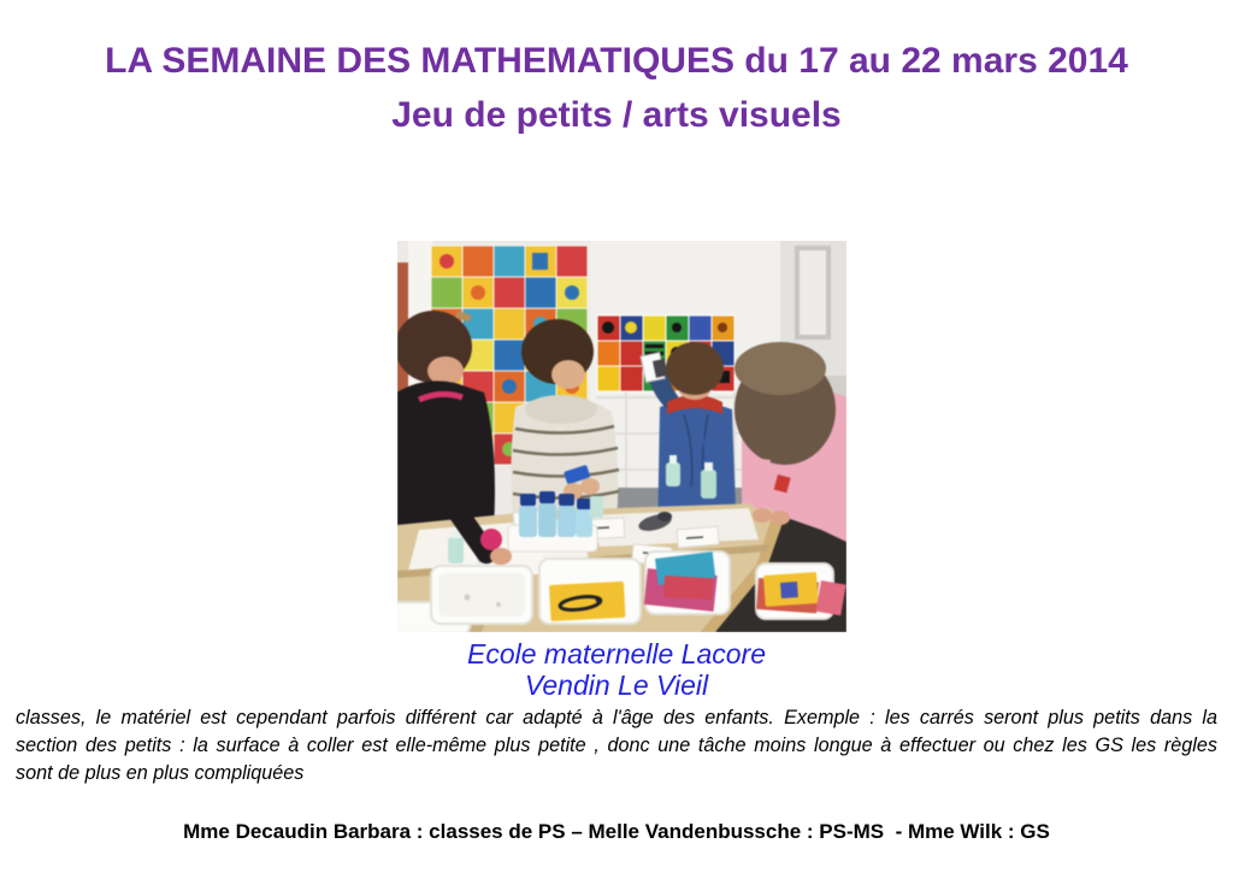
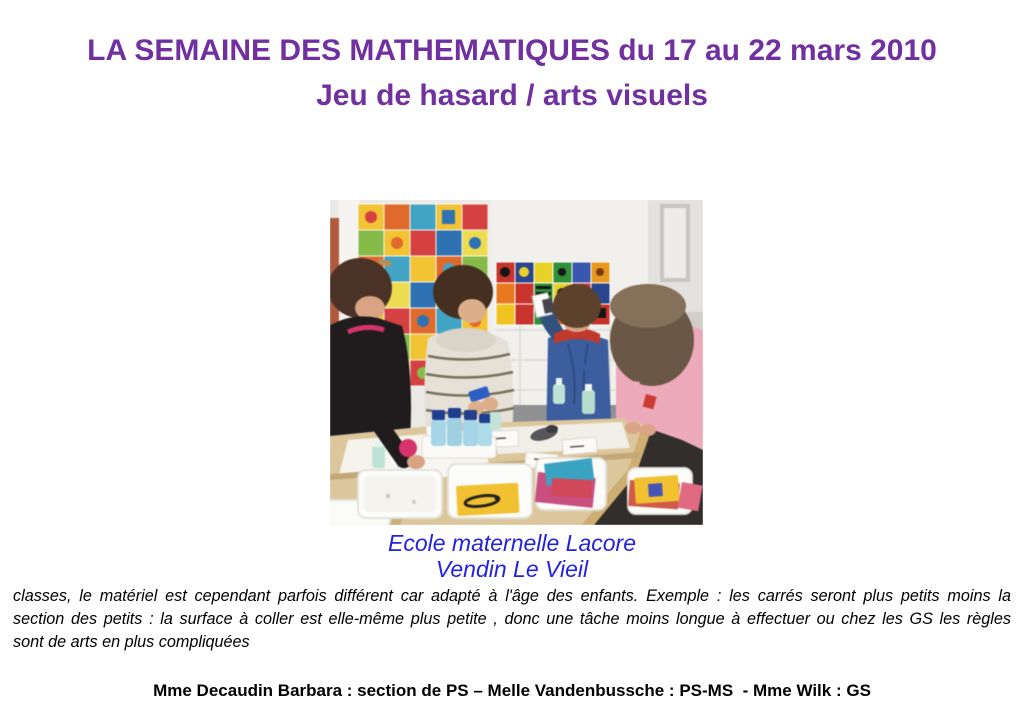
- LA SEMAINE DES MATHEMATIQUES du 17 au 22 mars 2014
+ LA SEMAINE DES MATHEMATIQUES du 17 au 22 mars 2010
- Jeu de petits / arts visuels
+ Jeu de hasard / arts visuels
  Ecole maternelle Lacore
  Vendin Le Vieil
- classes, le matériel est cependant parfois différent car adapté à l'âge des enfants. Exemple : les carrés seront plus petits dans la
+ classes, le matériel est cependant parfois différent car adapté à l'âge des enfants. Exemple : les carrés seront plus petits moins la
  section des petits : la surface à coller est elle-même plus petite , donc une tâche moins longue à effectuer ou chez les GS les règles
- sont de plus en plus compliquées
+ sont de arts en plus compliquées
- Mme Decaudin Barbara : classes de PS – Melle Vandenbussche : PS-MS - Mme Wilk : GS
+ Mme Decaudin Barbara : section de PS – Melle Vandenbussche : PS-MS - Mme Wilk : GS
